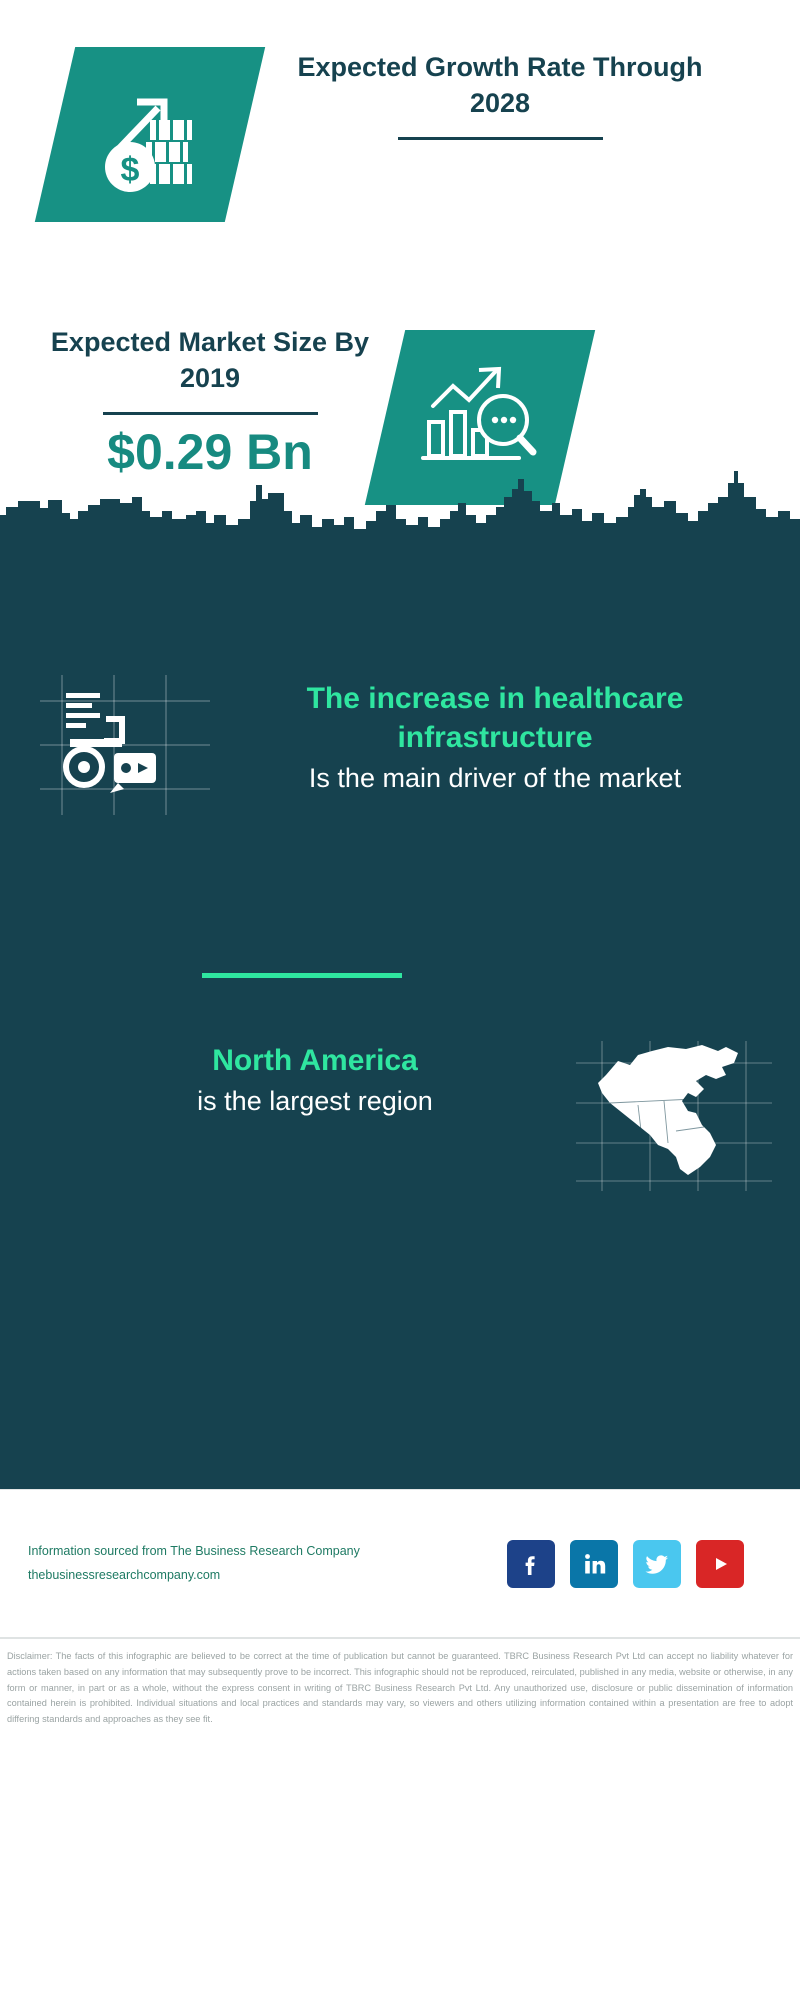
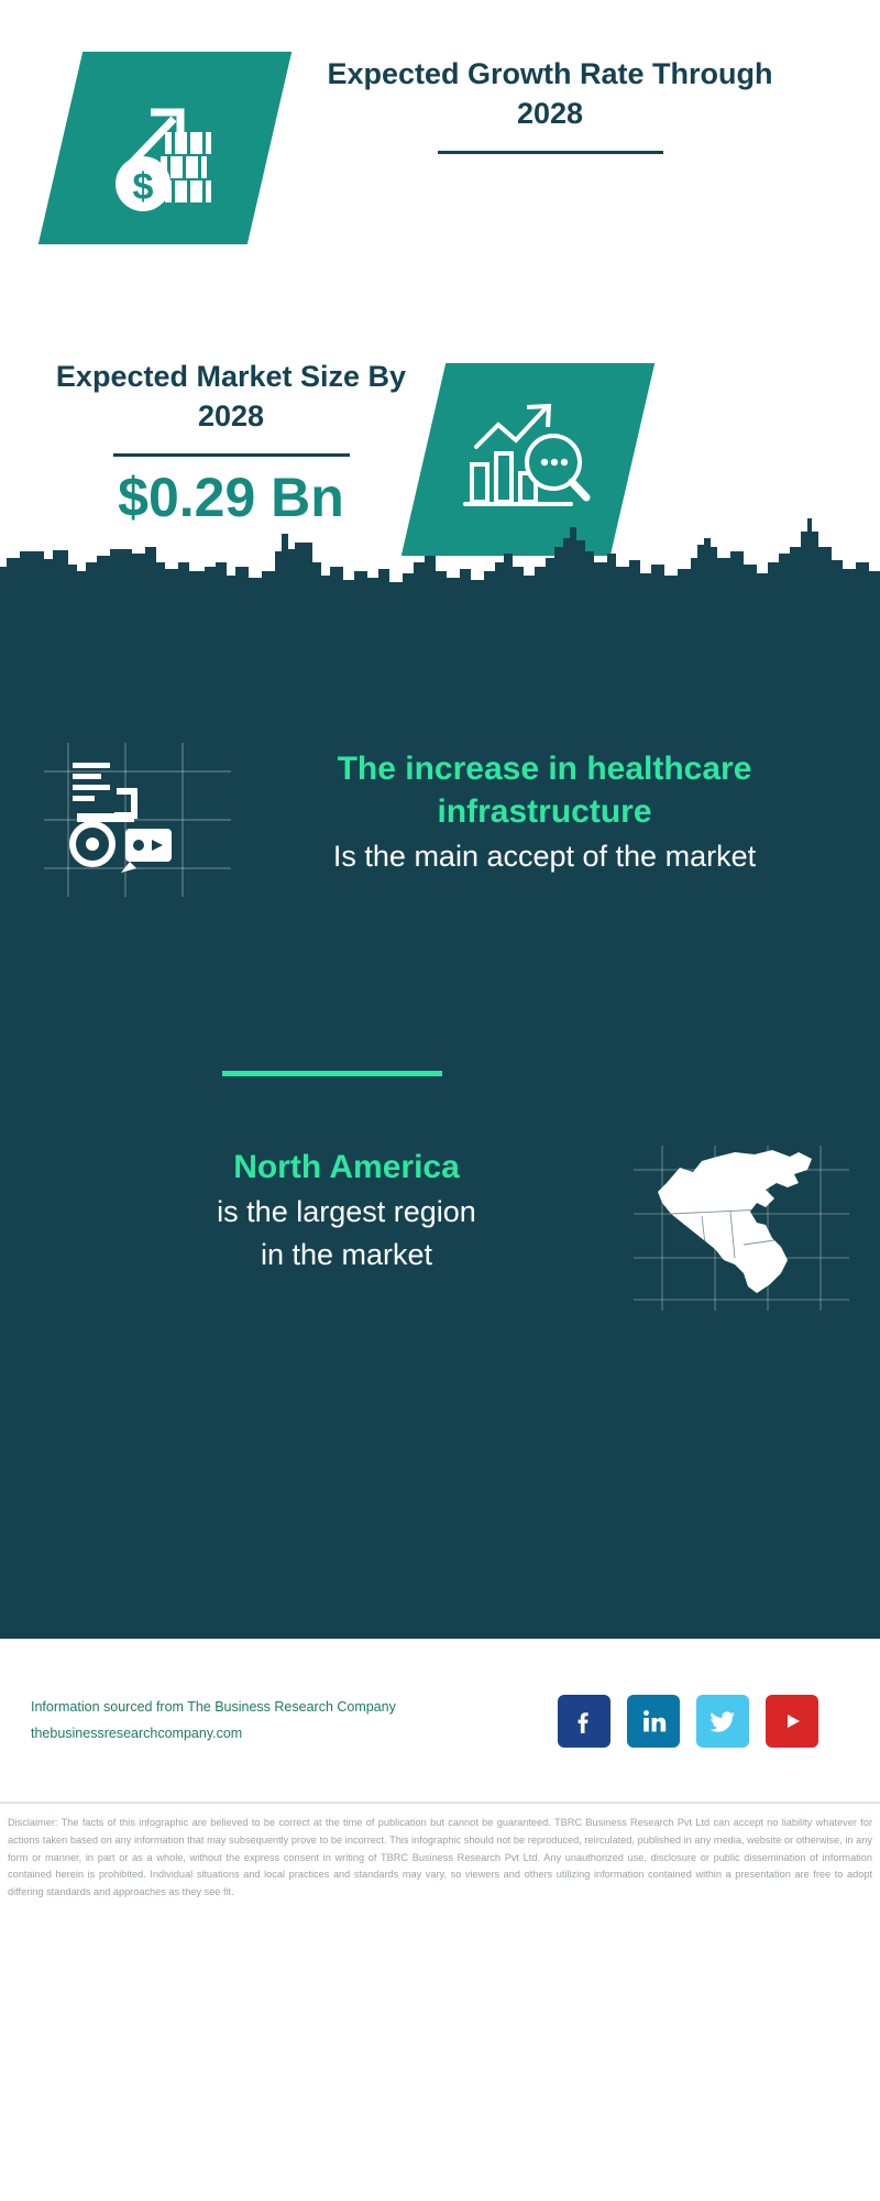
  Expected Growth Rate Through 2028
- Expected Market Size By 2019
+ Expected Market Size By 2028
  $0.29 Bn
  The increase in healthcare infrastructure
- Is the main driver of the market
+ Is the main accept of the market
  North America
  is the largest region
+ in the market
  Information sourced from The Business Research Company
  thebusinessresearchcompany.com
  Disclaimer: The facts of this infographic are believed to be correct at the time of publication but cannot be guaranteed. TBRC Business Research Pvt Ltd can accept no liability whatever for actions taken based on any information that may subsequently prove to be incorrect. This infographic should not be reproduced, reirculated, published in any media, website or otherwise, in any form or manner, in part or as a whole, without the express consent in writing of TBRC Business Research Pvt Ltd. Any unauthorized use, disclosure or public dissemination of information contained herein is prohibited. Individual situations and local practices and standards may vary, so viewers and others utilizing information contained within a presentation are free to adopt differing standards and approaches as they see fit.
